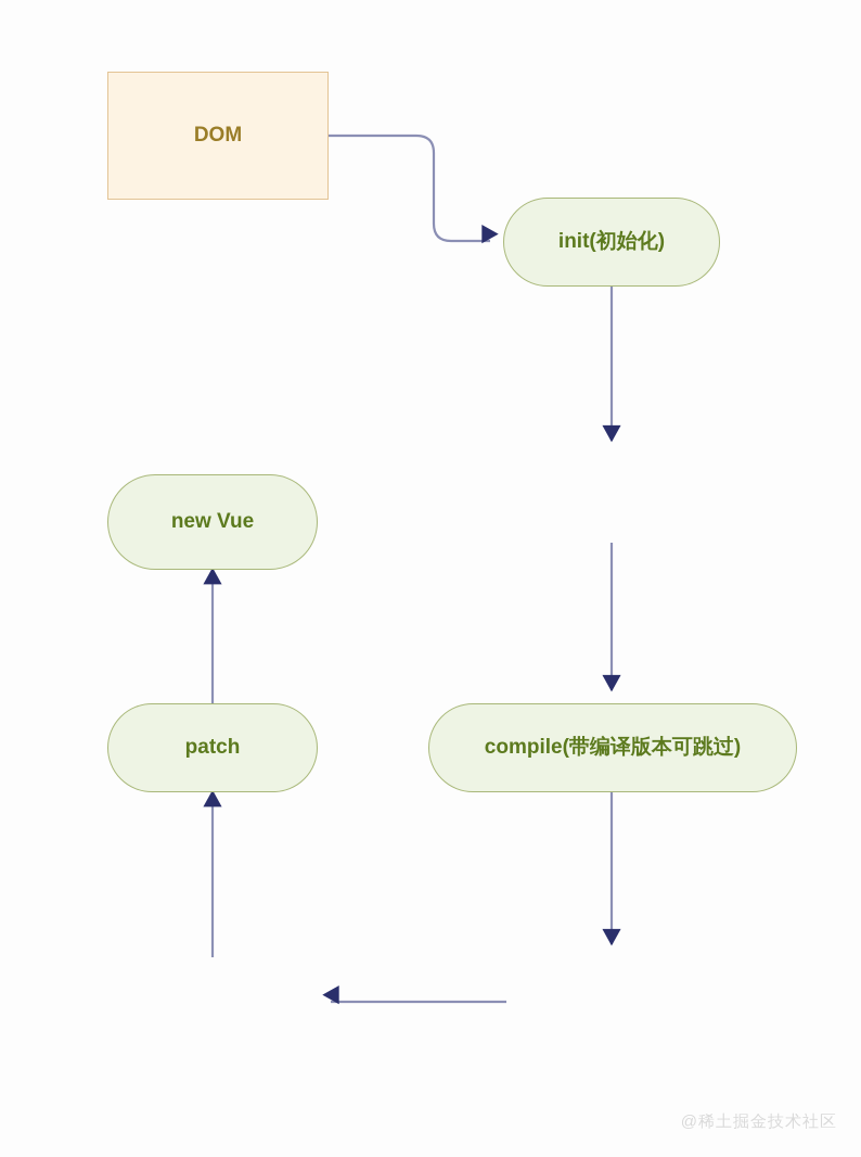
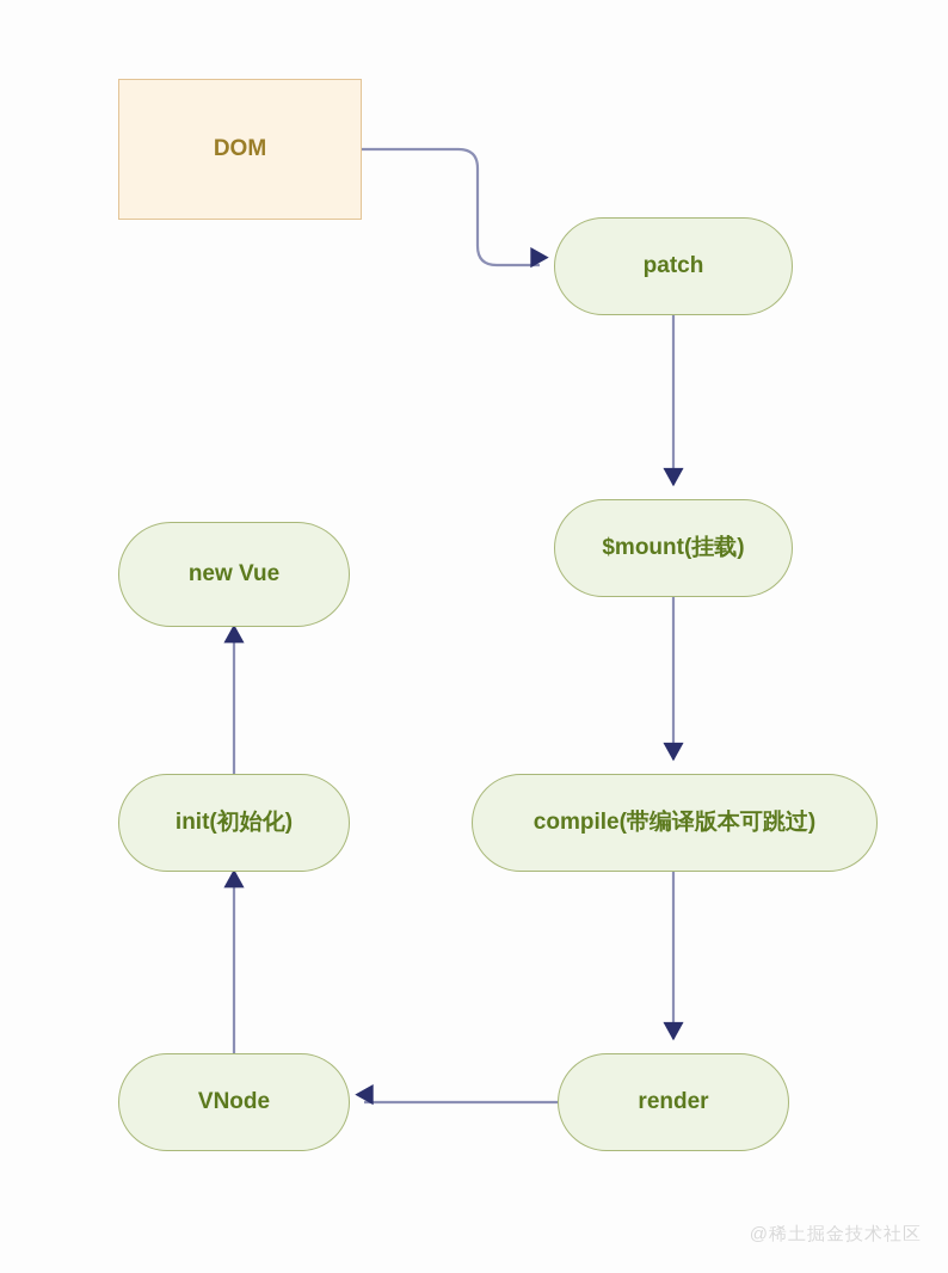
  DOM
- init(初始化)
+ patch
+ $mount(挂载)
  compile(带编译版本可跳过)
+ render
+ VNode
- patch
+ init(初始化)
  new Vue
  @稀土掘金技术社区
